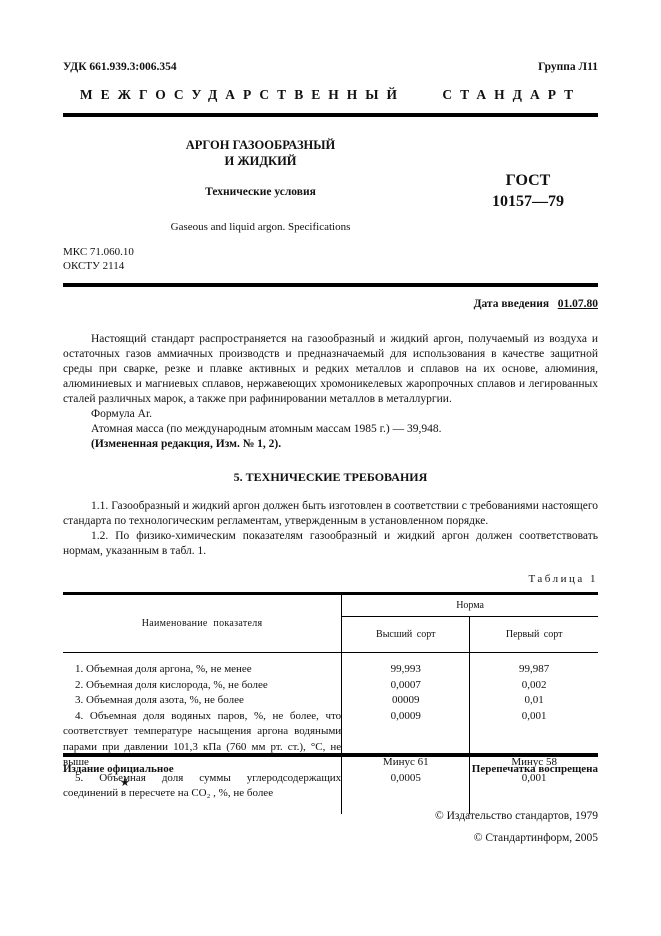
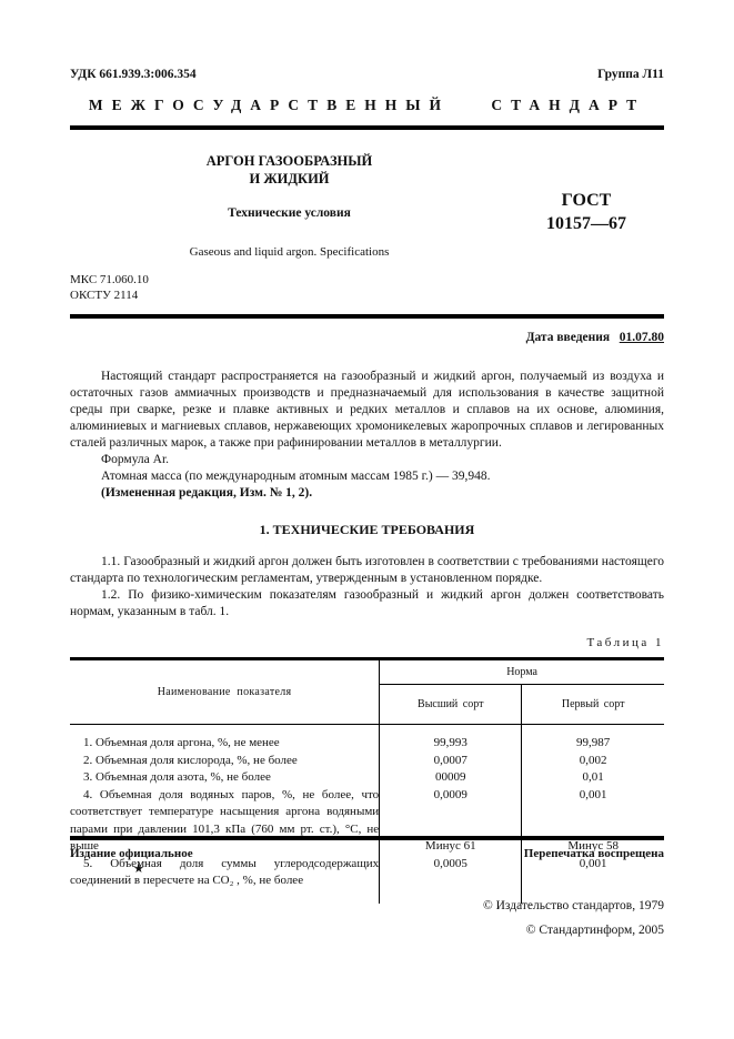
  УДК 661.939.3:006.354
  Группа Л11
  МЕЖГОСУДАРСТВЕННЫЙ СТАНДАРТ
  АРГОН ГАЗООБРАЗНЫЙ
  И ЖИДКИЙ
  Технические условия
  Gaseous and liquid argon. Specifications
  ГОСТ
- 10157—79
+ 10157—67
  МКС 71.060.10
  ОКСТУ 2114
  Дата введения 01.07.80
  Настоящий стандарт распространяется на газообразный и жидкий аргон, получаемый из воздуха и остаточных газов аммиачных производств и предназначаемый для использования в качестве защитной среды при сварке, резке и плавке активных и редких металлов и сплавов на их основе, алюминия, алюминиевых и магниевых сплавов, нержавеющих хромоникелевых жаропрочных сплавов и легированных сталей различных марок, а также при рафинировании металлов в металлургии.
  Формула Ar.
  Атомная масса (по международным атомным массам 1985 г.) — 39,948.
  (Измененная редакция, Изм. № 1, 2).
- 5. ТЕХНИЧЕСКИЕ ТРЕБОВАНИЯ
+ 1. ТЕХНИЧЕСКИЕ ТРЕБОВАНИЯ
  1.1. Газообразный и жидкий аргон должен быть изготовлен в соответствии с требованиями настоящего стандарта по технологическим регламентам, утвержденным в установленном порядке.
  1.2. По физико-химическим показателям газообразный и жидкий аргон должен соответствовать нормам, указанным в табл. 1.
  Таблица 1
  Наименование показателя	Норма
  Высший сорт	Первый сорт
  1. Объемная доля аргона, %, не менее	99,993	99,987
  2. Объемная доля кислорода, %, не более	0,0007	0,002
  3. Объемная доля азота, %, не более	00009	0,01
  4. Объемная доля водяных паров, %, не более, что соответствует температуре насыщения аргона водяными парами при давлении 101,3 кПа (760 мм рт. ст.), °С, не выше	0,0009 Минус 61	0,001 Минус 58
  5. Объемная доля суммы углеродсодержащих соединений в пересчете на СО₂ , %, не более	0,0005	0,001
  Издание официальное
  Перепечатка воспрещена
  ★
  © Издательство стандартов, 1979
  © Стандартинформ, 2005
